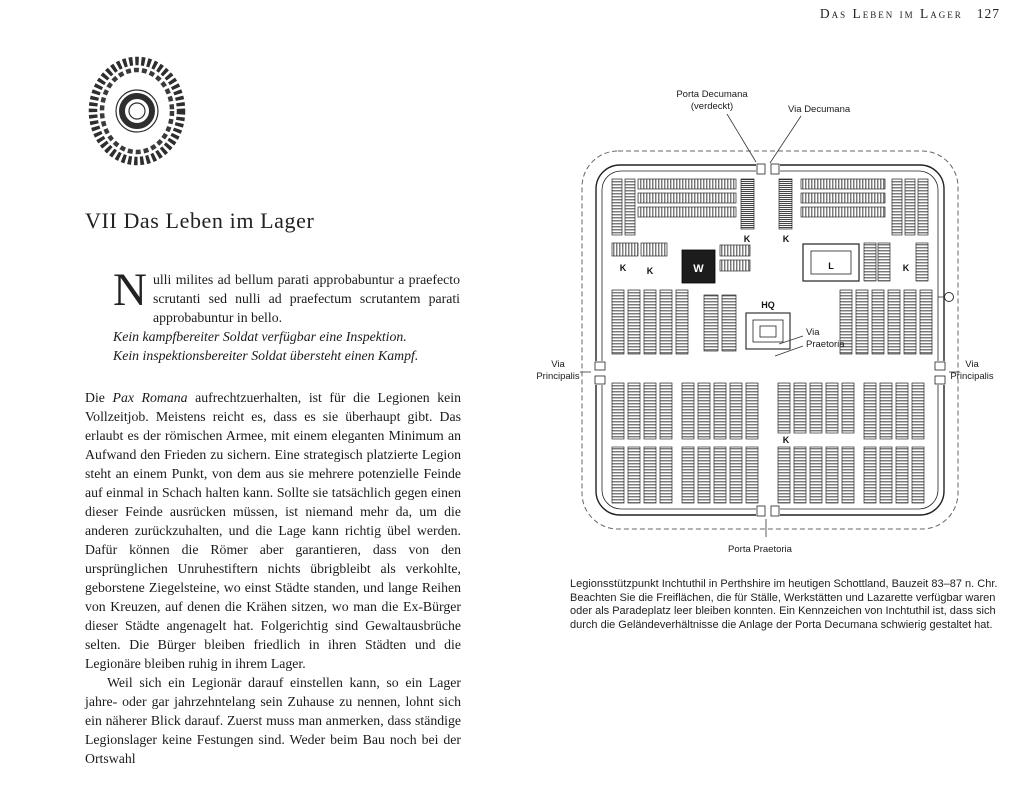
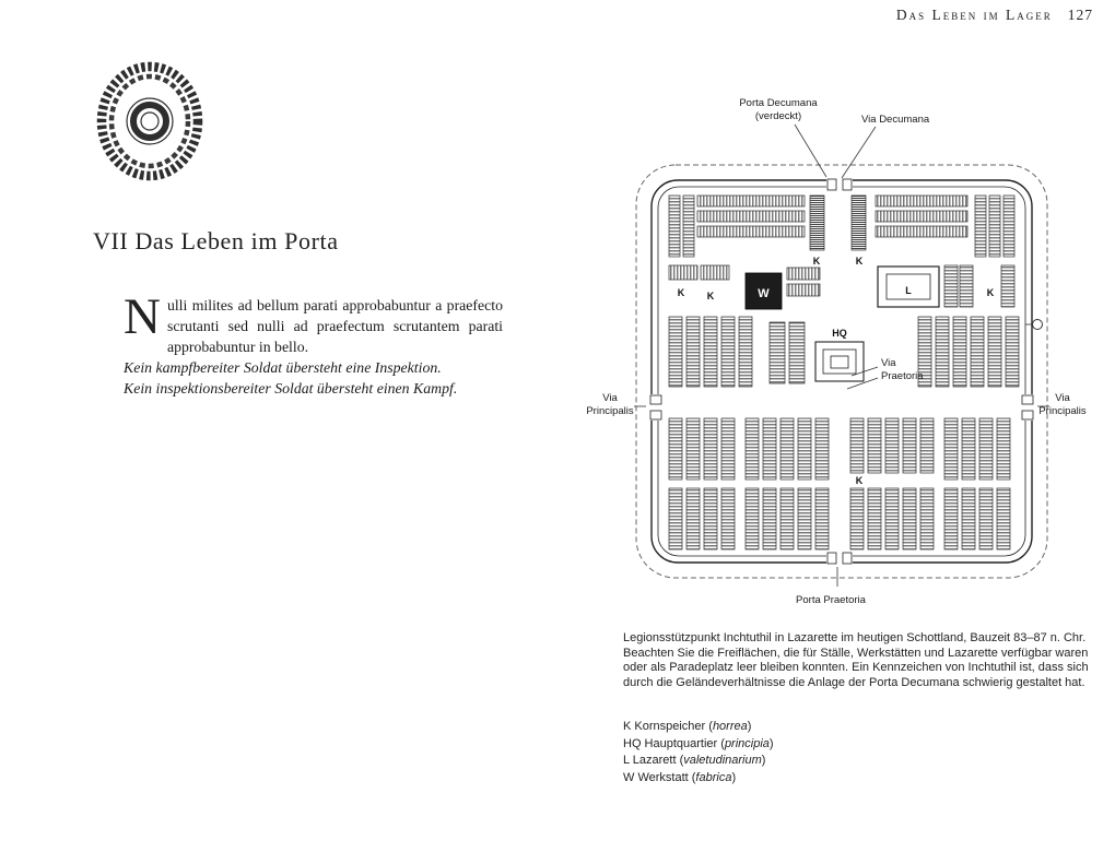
  Das Leben im Lager 127
- VII Das Leben im Lager
+ VII Das Leben im Porta
  N
  ulli milites ad bellum parati approbabuntur a praefecto scrutanti sed nulli ad praefectum scrutantem parati approbabuntur in bello.
- Kein kampfbereiter Soldat verfügbar eine Inspektion.
+ Kein kampfbereiter Soldat übersteht eine Inspektion.
  Kein inspektionsbereiter Soldat übersteht einen Kampf.
- Die Pax Romana aufrechtzuerhalten, ist für die Legionen kein Vollzeitjob. Meistens reicht es, dass es sie überhaupt gibt. Das erlaubt es der römischen Armee, mit einem eleganten Minimum an Aufwand den Frieden zu sichern. Eine strategisch platzierte Legion steht an einem Punkt, von dem aus sie mehrere potenzielle Feinde auf einmal in Schach halten kann. Sollte sie tatsächlich gegen einen dieser Feinde ausrücken müssen, ist niemand mehr da, um die anderen zurückzuhalten, und die Lage kann richtig übel werden. Dafür können die Römer aber garantieren, dass von den ursprünglichen Unruhestiftern nichts übrigbleibt als verkohlte, geborstene Ziegelsteine, wo einst Städte standen, und lange Reihen von Kreuzen, auf denen die Krähen sitzen, wo man die Ex-Bürger dieser Städte angenagelt hat. Folgerichtig sind Gewaltausbrüche selten. Die Bürger bleiben friedlich in ihren Städten und die Legionäre bleiben ruhig in ihrem Lager.
- Weil sich ein Legionär darauf einstellen kann, so ein Lager jahre- oder gar jahrzehntelang sein Zuhause zu nennen, lohnt sich ein näherer Blick darauf. Zuerst muss man anmerken, dass ständige Legionslager keine Festungen sind. Weder beim Bau noch bei der Ortswahl
  K
  K
  K
  K
  W
  L
  K
  HQ
  Via
  Praetoria
  K
  Porta Decumana
  (verdeckt)
  Via Decumana
  Via
  Principalis
  Via
  Principalis
  Porta Praetoria
- Legionsstützpunkt Inchtuthil in Perthshire im heutigen Schottland, Bauzeit 83–87 n. Chr. Beachten Sie die Freiflächen, die für Ställe, Werkstätten und Lazarette verfügbar waren oder als Paradeplatz leer bleiben konnten. Ein Kennzeichen von Inchtuthil ist, dass sich durch die Geländeverhältnisse die Anlage der Porta Decumana schwierig gestaltet hat.
+ Legionsstützpunkt Inchtuthil in Lazarette im heutigen Schottland, Bauzeit 83–87 n. Chr. Beachten Sie die Freiflächen, die für Ställe, Werkstätten und Lazarette verfügbar waren oder als Paradeplatz leer bleiben konnten. Ein Kennzeichen von Inchtuthil ist, dass sich durch die Geländeverhältnisse die Anlage der Porta Decumana schwierig gestaltet hat.
+ K Kornspeicher (horrea)
+ HQ Hauptquartier (principia)
+ L Lazarett (valetudinarium)
+ W Werkstatt (fabrica)
